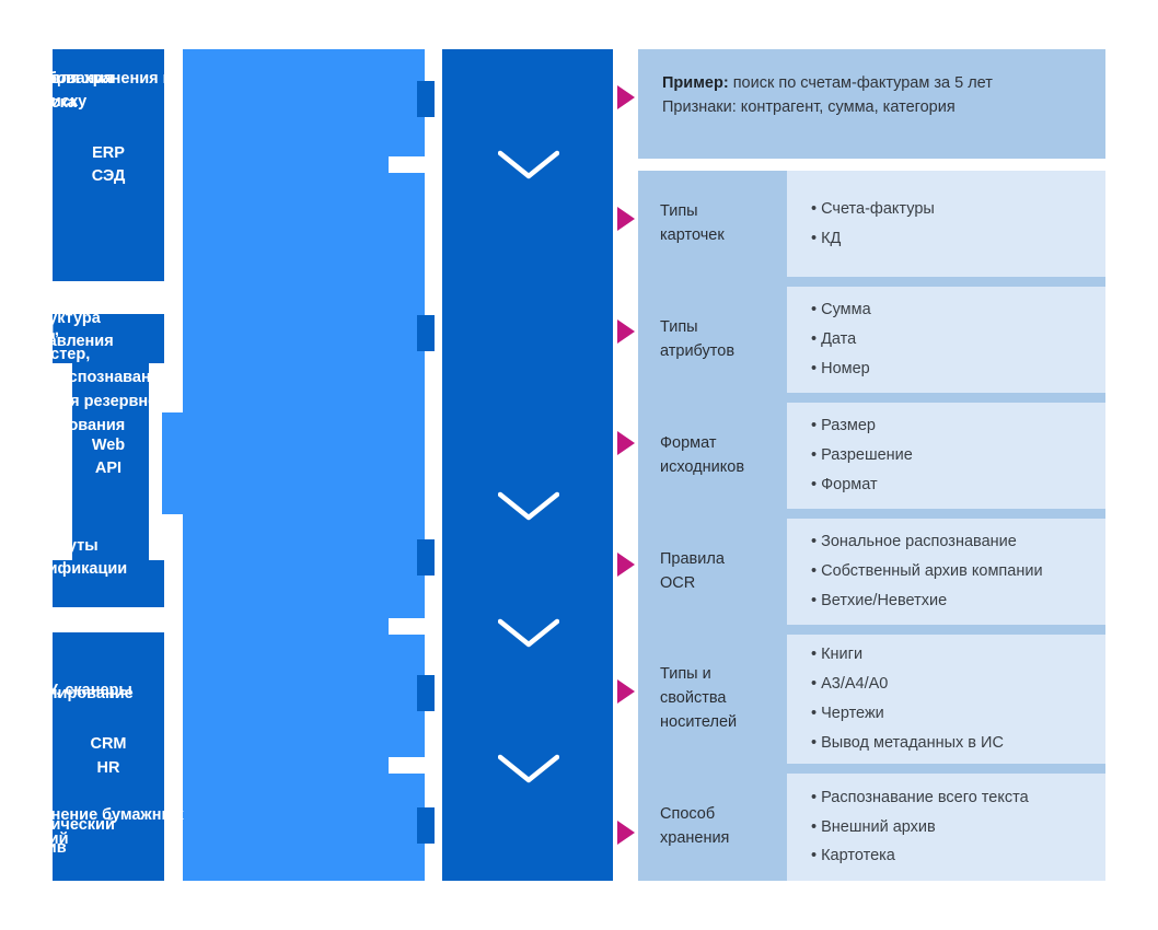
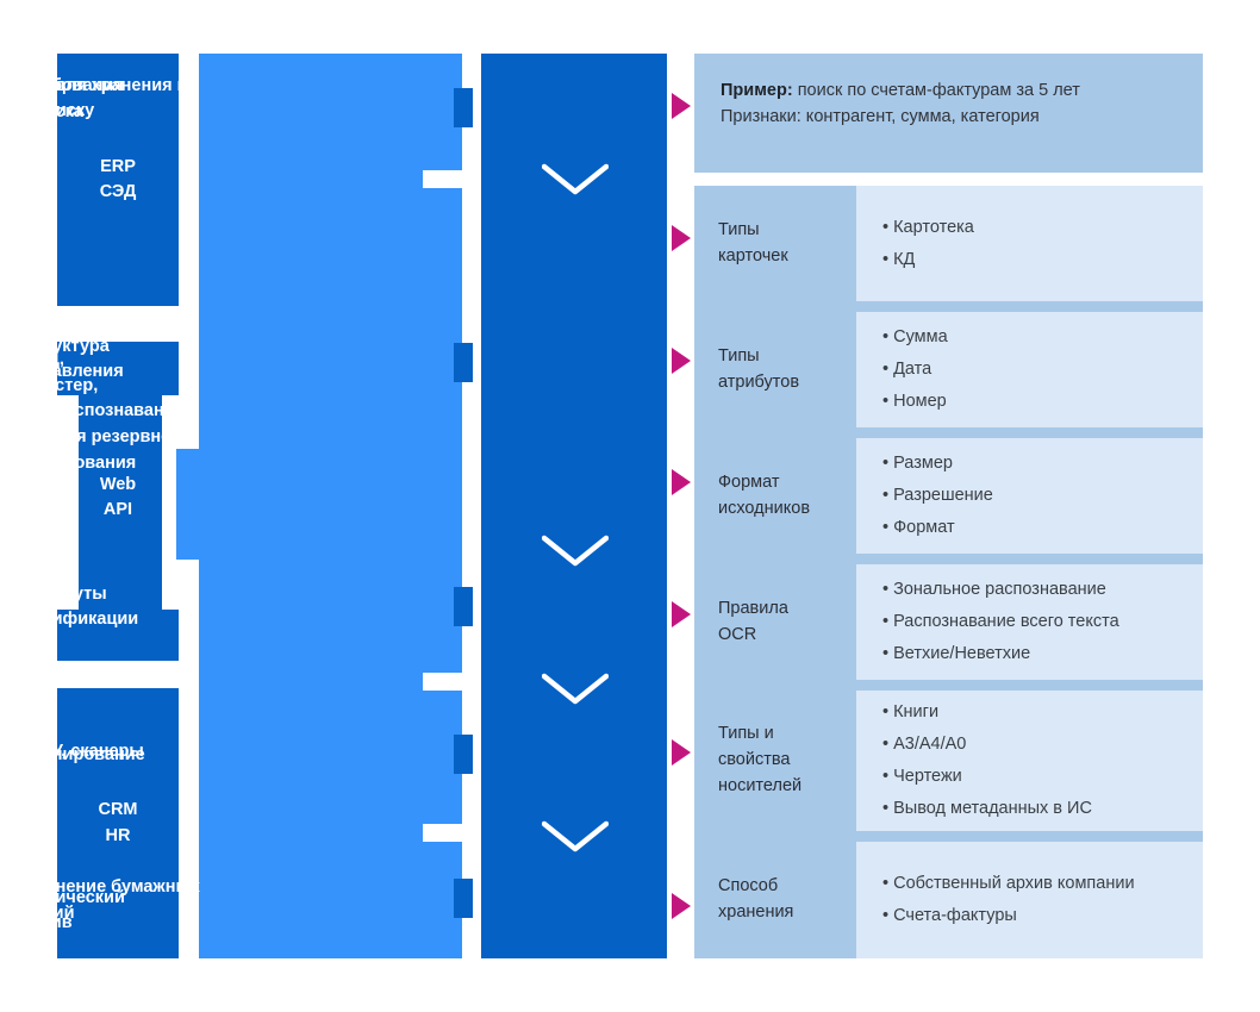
  ERP
  СЭД
  Web
  API
  CRM
  HR
  ПО для хранения и
  поиска
  Сервер,
  СХД,
  Кластер,
  ПО распознавания,
  ПО для резервного
  копирования
  МФУ, сканеры
  Хранение бумажных
  копий
  Требования
  к поиску
  Структура
  управления
  Атрибуты
  верификации
  Сканирование
  Физический
  архив
  Пример: поиск по счетам-фактурам за 5 лет
  Признаки: контрагент, сумма, категория
  Типы
  карточек
- • Счета-фактуры
+ • Картотека
  • КД
  Типы
  атрибутов
  • Сумма
  • Дата
  • Номер
  Формат
  исходников
  • Размер
  • Разрешение
  • Формат
  Правила
  OCR
  • Зональное распознавание
- • Собственный архив компании
+ • Распознавание всего текста
  • Ветхие/Неветхие
  Типы и
  свойства
  носителей
  • Книги
  • А3/А4/А0
  • Чертежи
  • Вывод метаданных в ИС
  Способ
  хранения
- • Распознавание всего текста
+ • Собственный архив компании
- • Внешний архив
- • Картотека
+ • Счета-фактуры
